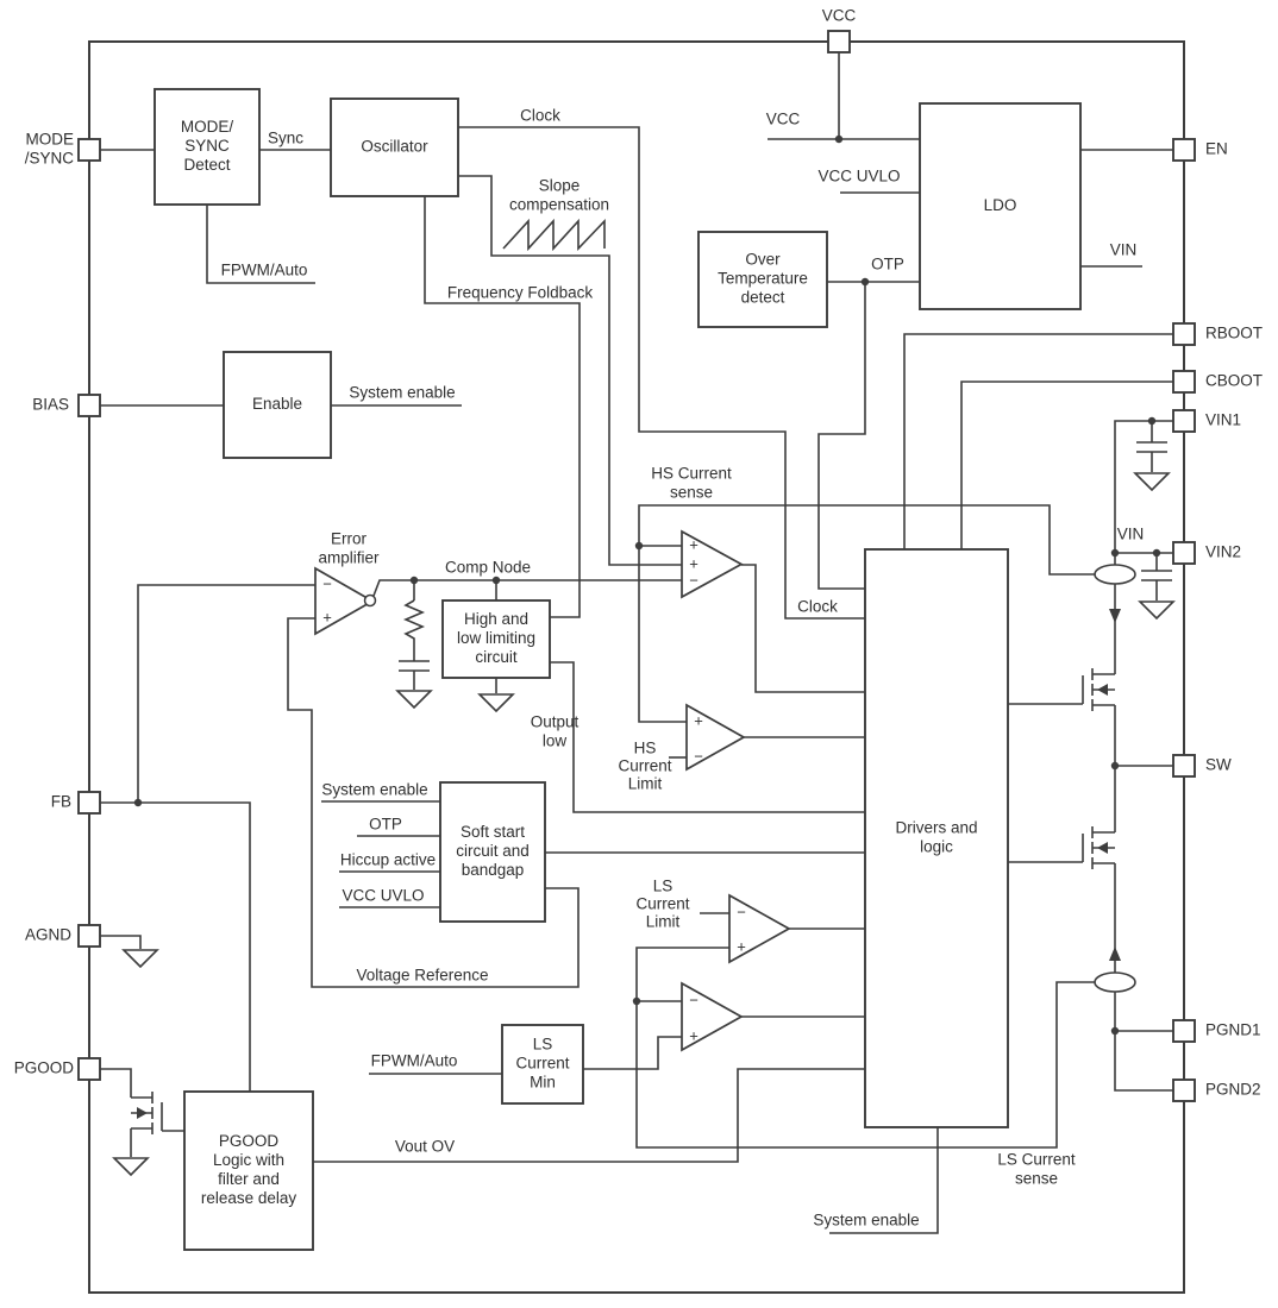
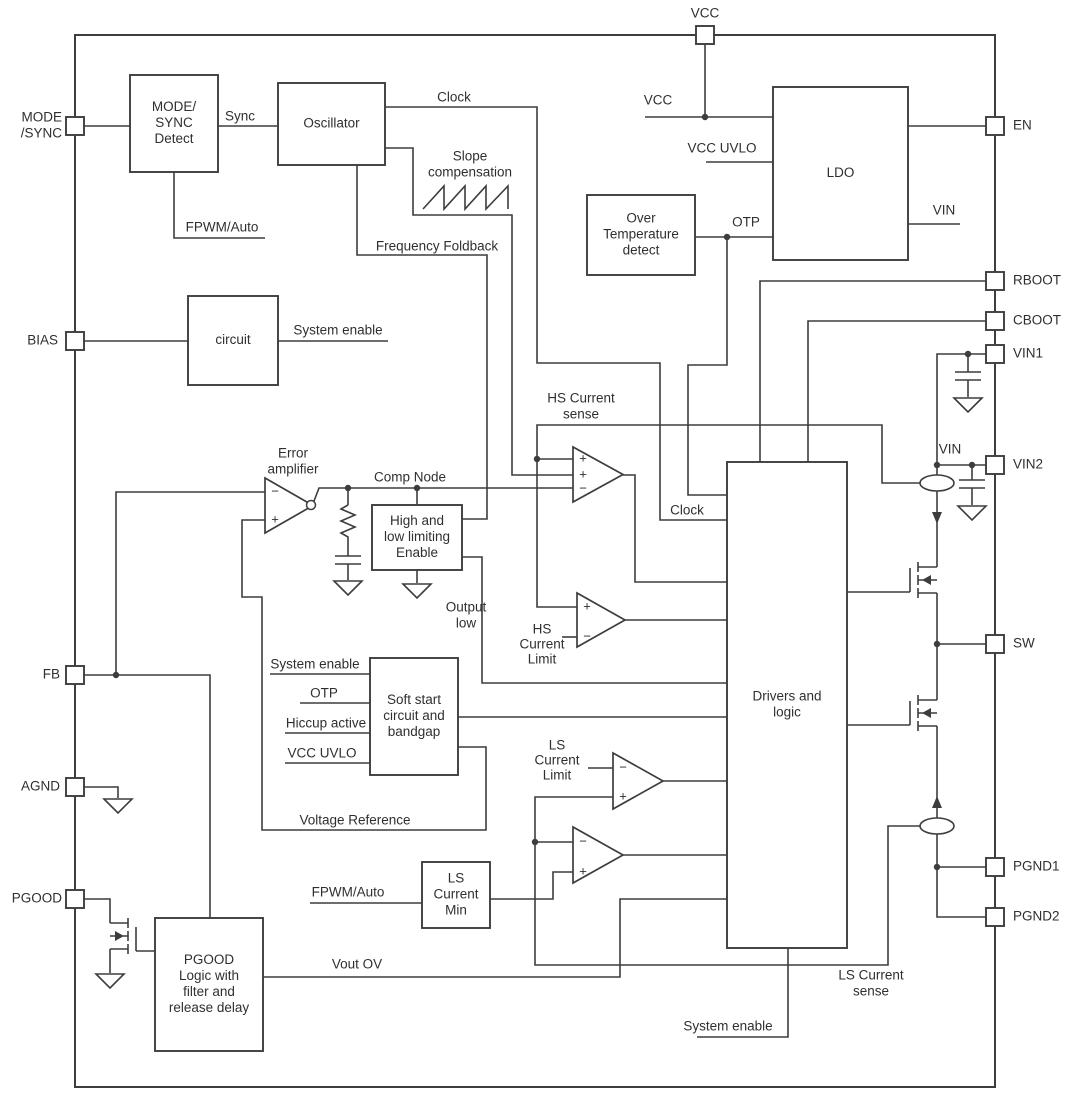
  MODE/
  SYNC
  Detect
  Oscillator
- Enable
+ circuit
  Over
  Temperature
  detect
  LDO
  High and
  low limiting
- circuit
+ Enable
  Soft start
  circuit and
  bandgap
  LS
  Current
  Min
  Drivers and
  logic
  PGOOD
  Logic with
  filter and
  release delay
  −
  +
  +
  +
  −
  +
  −
  −
  +
  −
  +
  MODE
  /SYNC
  BIAS
  FB
  AGND
  PGOOD
  VCC
  EN
  RBOOT
  CBOOT
  VIN1
  VIN2
  SW
  PGND1
  PGND2
  Sync
  Clock
  Slope
  compensation
  Frequency Foldback
  FPWM/Auto
  VCC
  VCC UVLO
  OTP
  VIN
  System enable
  Error
  amplifier
  Comp Node
  HS Current
  sense
  Clock
  Output
  low
  HS
  Current
  Limit
  System enable
  OTP
  Hiccup active
  VCC UVLO
  Voltage Reference
  LS
  Current
  Limit
  VIN
  FPWM/Auto
  Vout OV
  LS Current
  sense
  System enable
